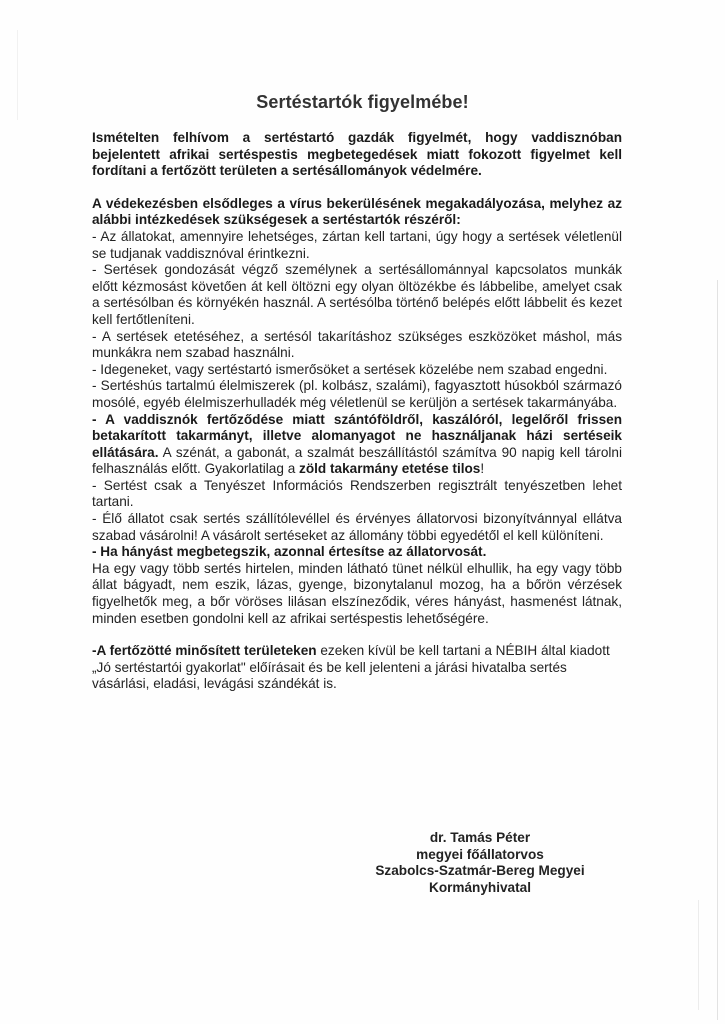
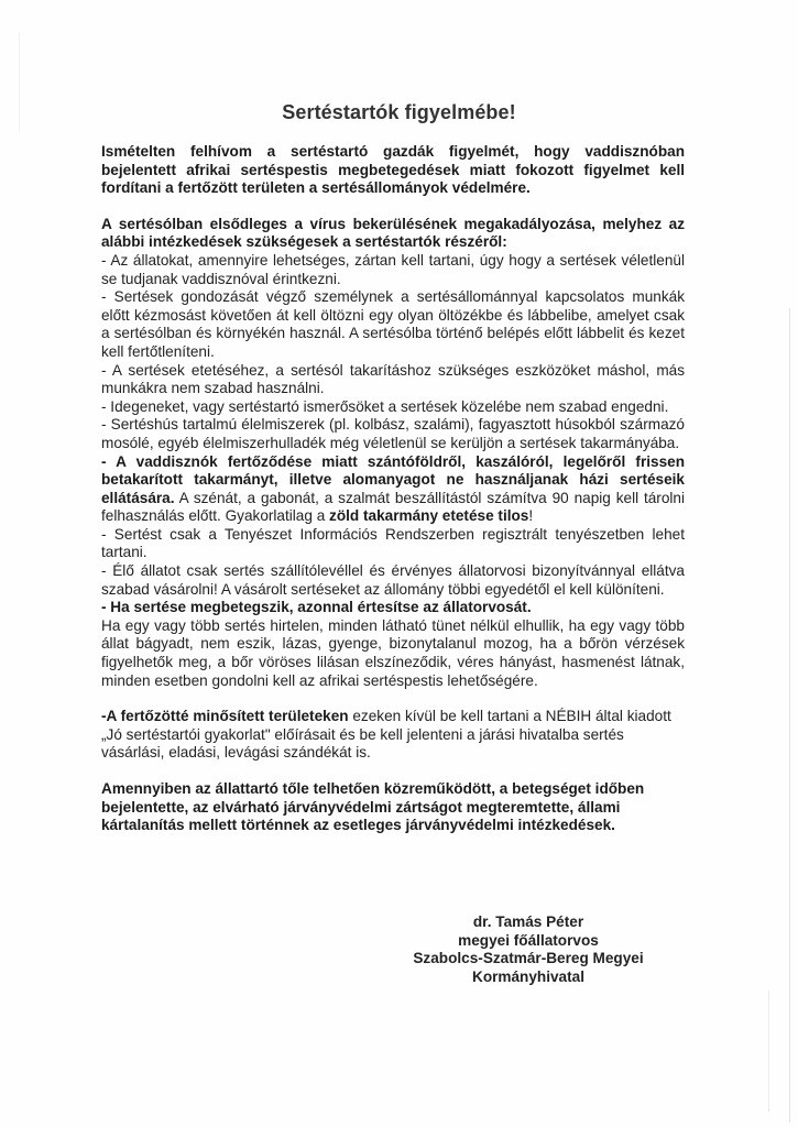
  Sertéstartók figyelmébe!
  Ismételten felhívom a sertéstartó gazdák figyelmét, hogy vaddisznóban bejelentett afrikai sertéspestis megbetegedések miatt fokozott figyelmet kell fordítani a fertőzött területen a sertésállományok védelmére.
- A védekezésben elsődleges a vírus bekerülésének megakadályozása, melyhez az alábbi intézkedések szükségesek a sertéstartók részéről:
+ A sertésólban elsődleges a vírus bekerülésének megakadályozása, melyhez az alábbi intézkedések szükségesek a sertéstartók részéről:
  - Az állatokat, amennyire lehetséges, zártan kell tartani, úgy hogy a sertések véletlenül se tudjanak vaddisznóval érintkezni.
  - Sertések gondozását végző személynek a sertésállománnyal kapcsolatos munkák előtt kézmosást követően át kell öltözni egy olyan öltözékbe és lábbelibe, amelyet csak a sertésólban és környékén használ. A sertésólba történő belépés előtt lábbelit és kezet kell fertőtleníteni.
  - A sertések etetéséhez, a sertésól takarításhoz szükséges eszközöket máshol, más munkákra nem szabad használni.
  - Idegeneket, vagy sertéstartó ismerősöket a sertések közelébe nem szabad engedni.
  - Sertéshús tartalmú élelmiszerek (pl. kolbász, szalámi), fagyasztott húsokból származó mosólé, egyéb élelmiszerhulladék még véletlenül se kerüljön a sertések takarmányába.
  - A vaddisznók fertőződése miatt szántóföldről, kaszálóról, legelőről frissen betakarított takarmányt, illetve alomanyagot ne használjanak házi sertéseik ellátására. A szénát, a gabonát, a szalmát beszállítástól számítva 90 napig kell tárolni felhasználás előtt. Gyakorlatilag a zöld takarmány etetése tilos!
  - Sertést csak a Tenyészet Információs Rendszerben regisztrált tenyészetben lehet tartani.
  - Élő állatot csak sertés szállítólevéllel és érvényes állatorvosi bizonyítvánnyal ellátva szabad vásárolni! A vásárolt sertéseket az állomány többi egyedétől el kell különíteni.
- - Ha hányást megbetegszik, azonnal értesítse az állatorvosát.
+ - Ha sertése megbetegszik, azonnal értesítse az állatorvosát.
  Ha egy vagy több sertés hirtelen, minden látható tünet nélkül elhullik, ha egy vagy több állat bágyadt, nem eszik, lázas, gyenge, bizonytalanul mozog, ha a bőrön vérzések figyelhetők meg, a bőr vöröses lilásan elszíneződik, véres hányást, hasmenést látnak, minden esetben gondolni kell az afrikai sertéspestis lehetőségére.
  -A fertőzötté minősített területeken ezeken kívül be kell tartani a NÉBIH által kiadott „Jó sertéstartói gyakorlat" előírásait és be kell jelenteni a járási hivatalba sertés vásárlási, eladási, levágási szándékát is.
+ Amennyiben az állattartó tőle telhetően közreműködött, a betegséget időben bejelentette, az elvárható járványvédelmi zártságot megteremtette, állami kártalanítás mellett történnek az esetleges járványvédelmi intézkedések.
  dr. Tamás Péter
  megyei főállatorvos
  Szabolcs-Szatmár-Bereg Megyei
  Kormányhivatal
